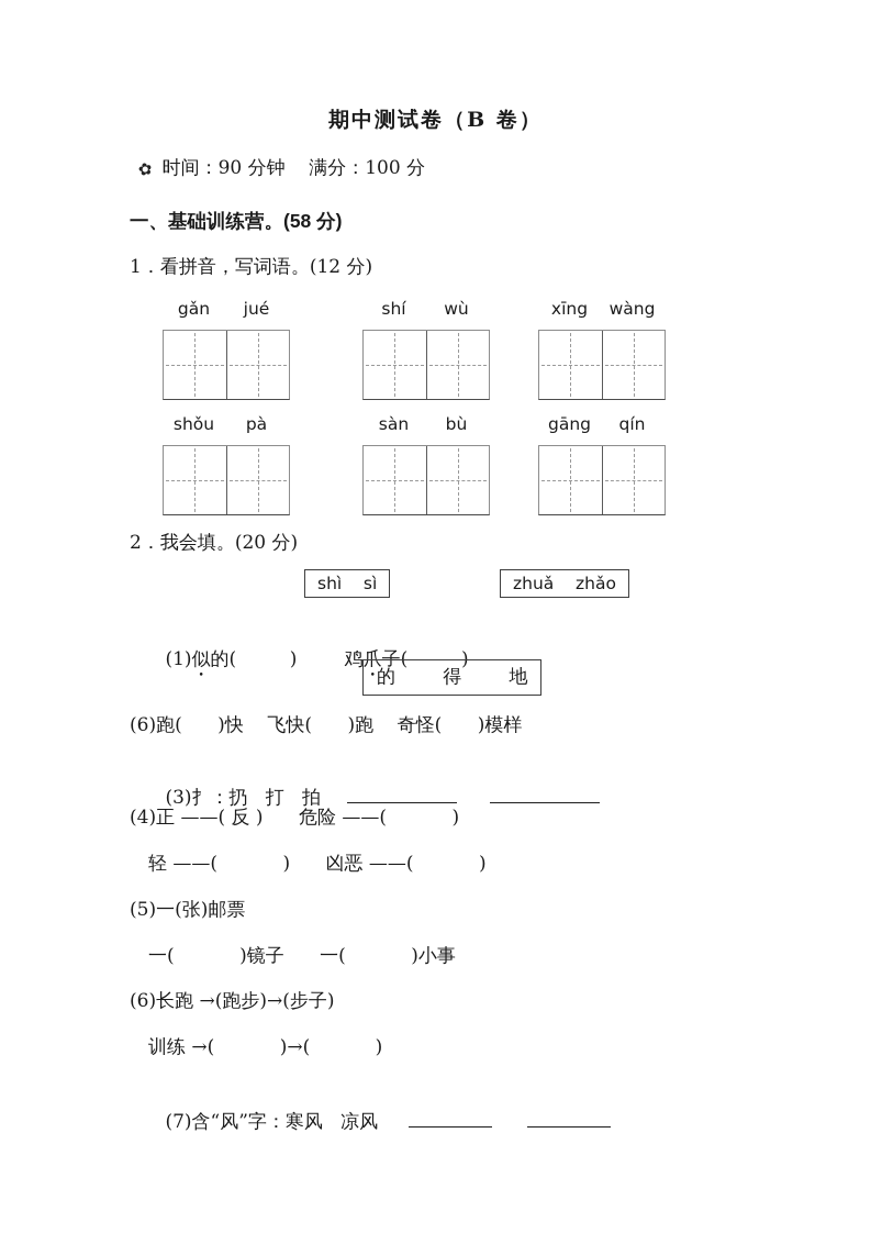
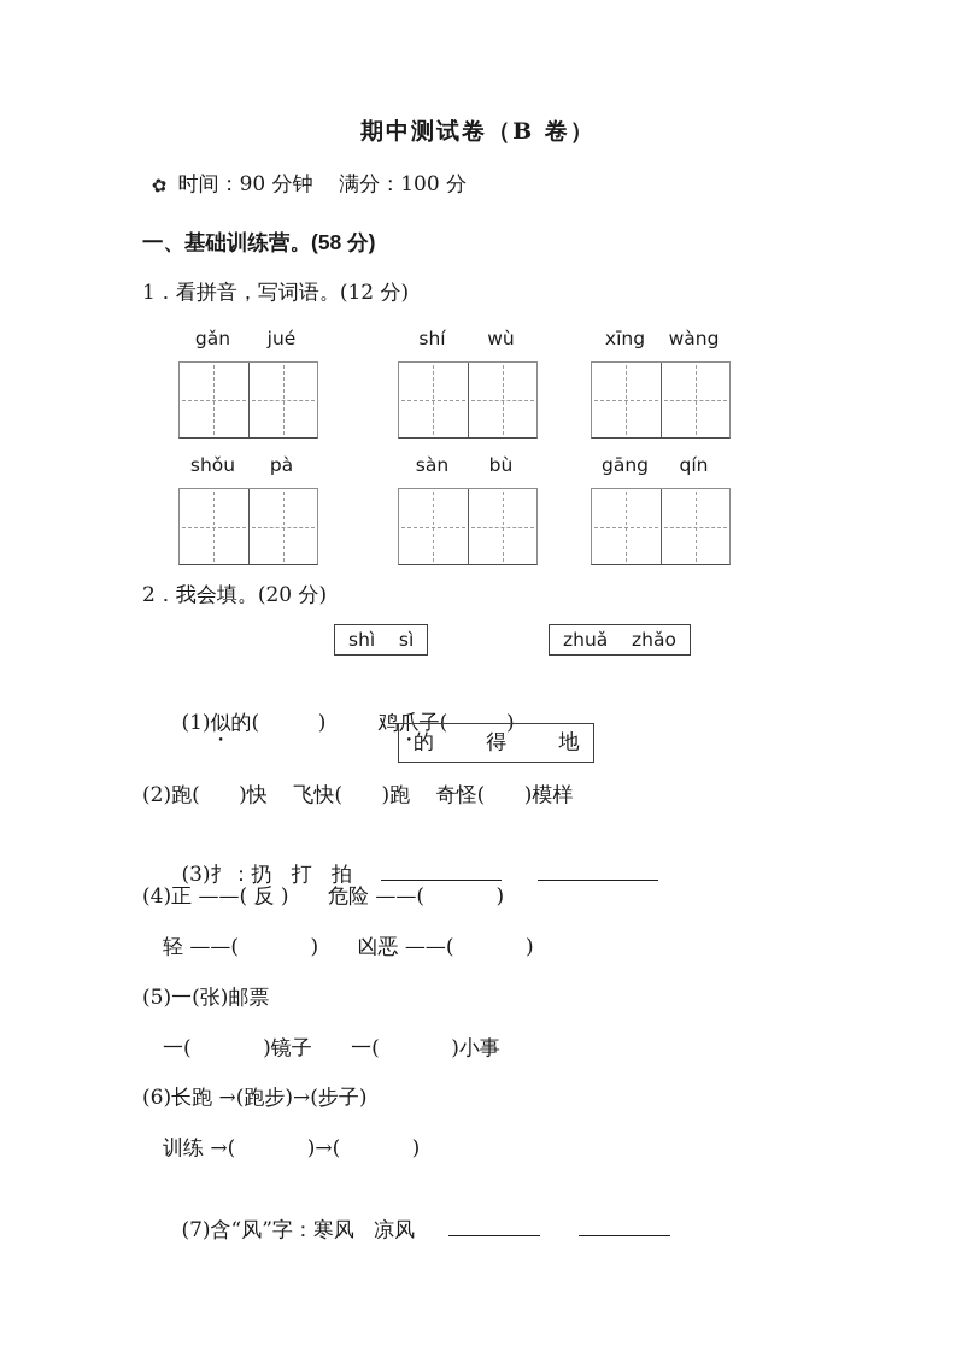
  期中测试卷（B 卷）
  时间：90 分钟 满分：100 分
  一、基础训练营。(58 分)
  1．看拼音，写词语。(12 分)
  gǎn
  jué
  shí
  wù
  xīng
  wàng
  shǒu
  pà
  sàn
  bù
  gāng
  qín
  2．我会填。(20 分)
  shì sì
  zhuǎ zhǎo
  (1)似的( ) 鸡爪子( )
  的 得 地
- (6)跑( )快 飞快( )跑 奇怪( )模样
+ (2)跑( )快 飞快( )跑 奇怪( )模样
  (3)扌：扔 打 拍
  (4)正 ——( 反 ) 危险 ——( )
  轻 ——( ) 凶恶 ——( )
  (5)一(张)邮票
  一( )镜子 一( )小事
  (6)长跑 →(跑步)→(步子)
  训练 →( )→( )
  (7)含“风”字：寒风 凉风
